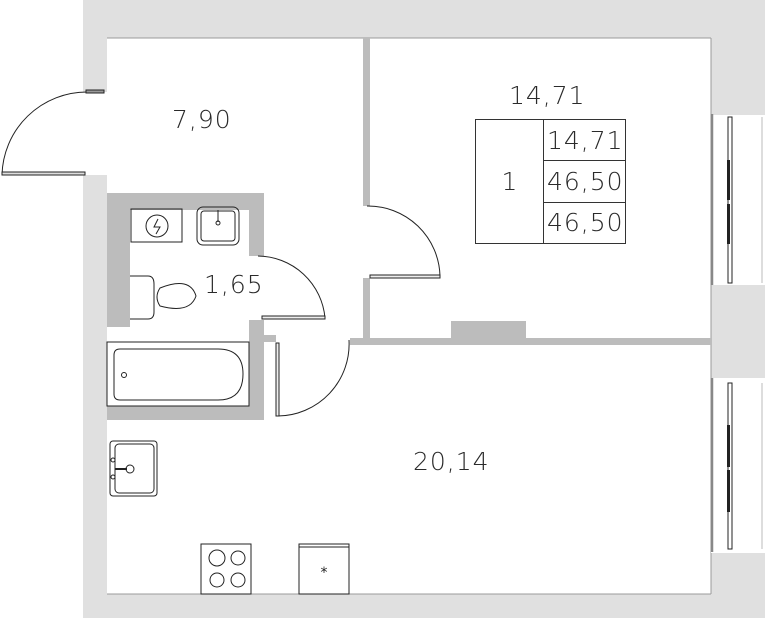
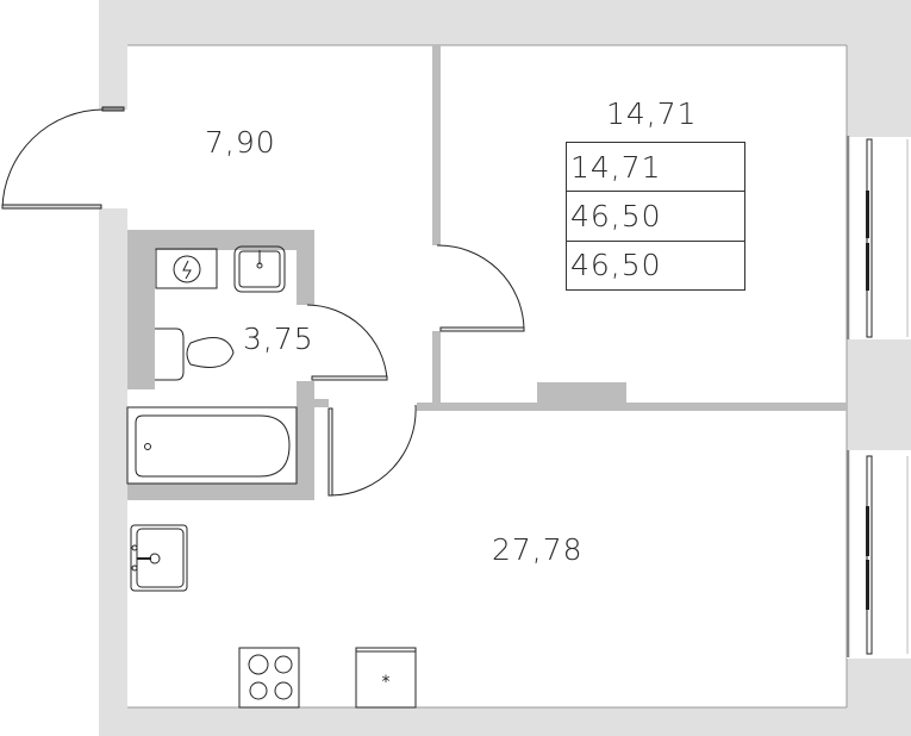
  *
  7,90
- 1,65
+ 3,75
  14,71
- 20,14
+ 27,78
- 1
  14,71
  46,50
  46,50
